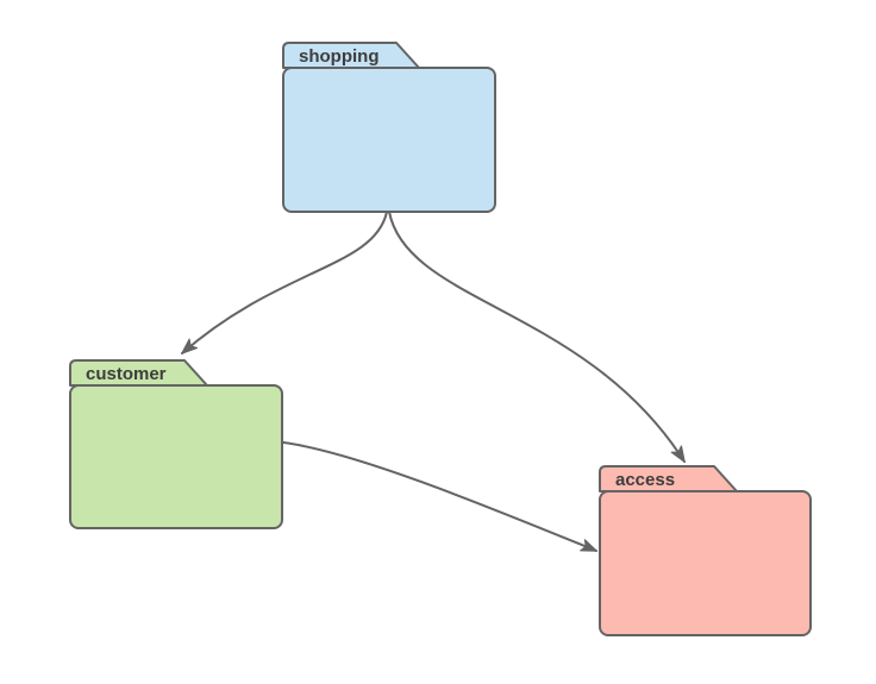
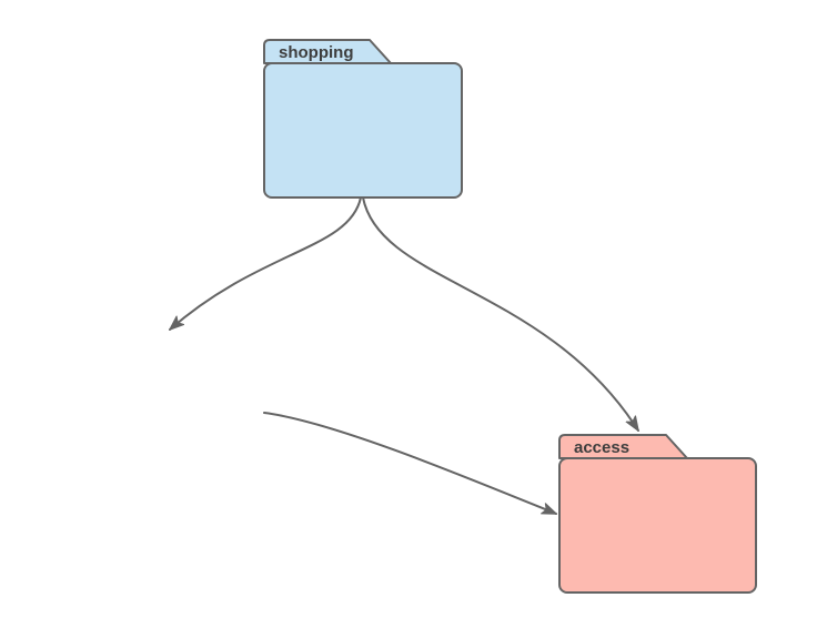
  shopping
- customer
  access
